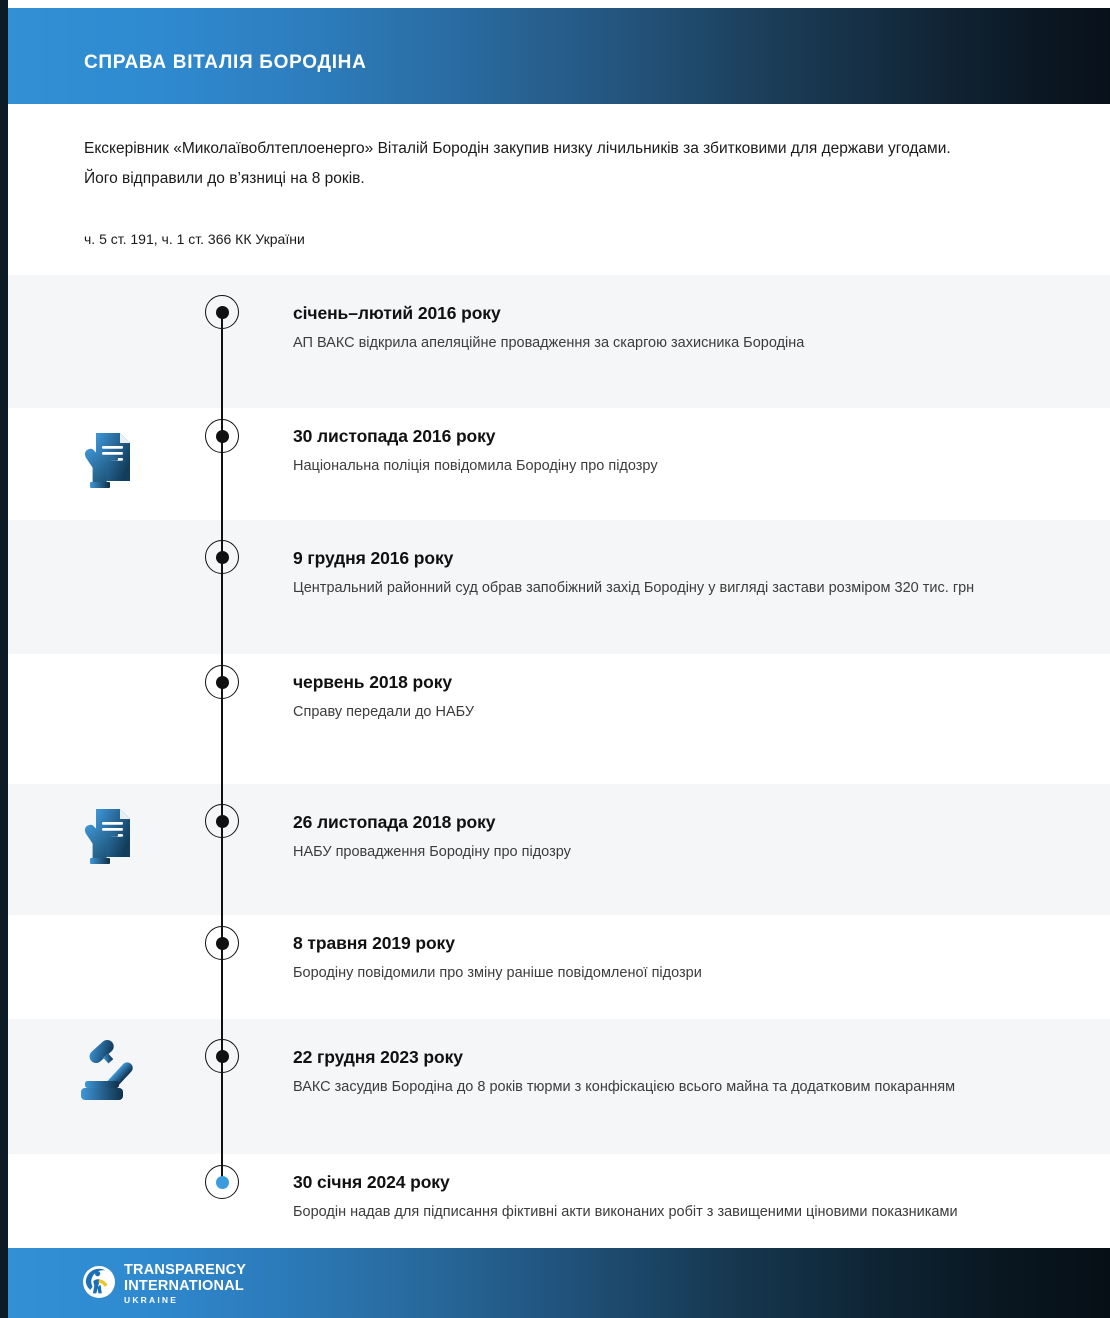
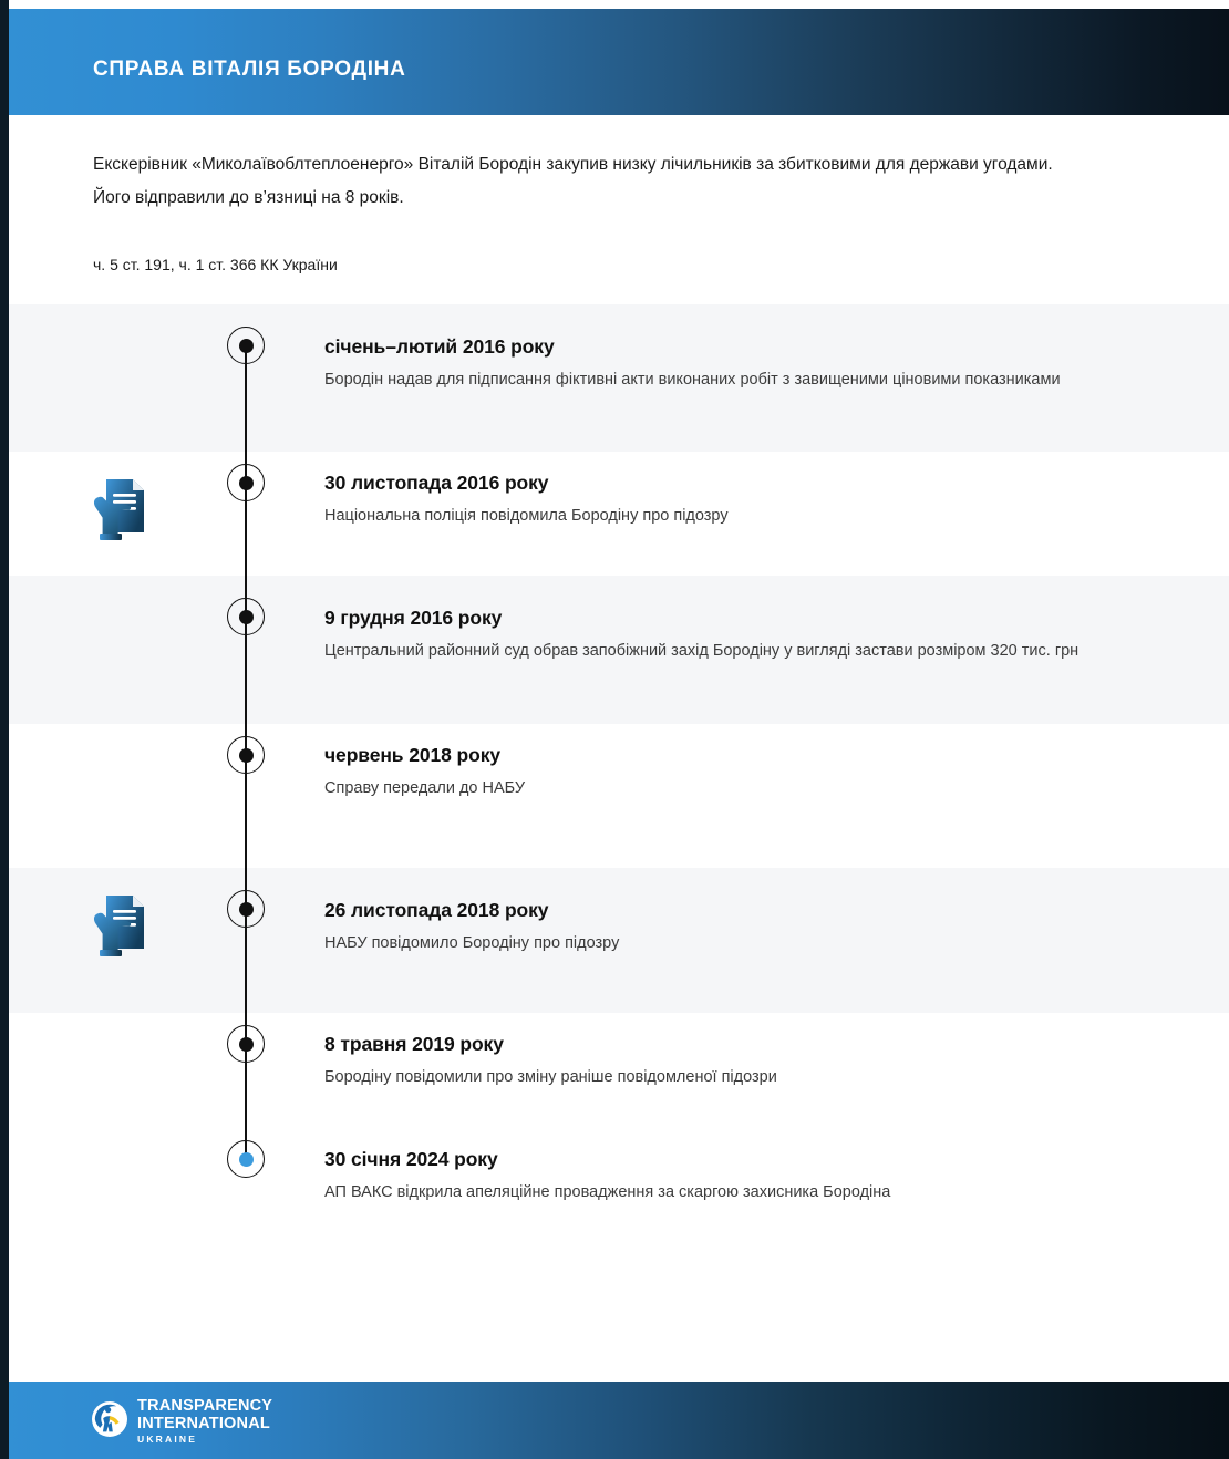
  СПРАВА ВІТАЛІЯ БОРОДІНА
  Екскерівник «Миколаївоблтеплоенерго» Віталій Бородін закупив низку лічильників за збитковими для держави угодами.
  Його відправили до в’язниці на 8 років.
  ч. 5 ст. 191, ч. 1 ст. 366 КК України
  січень–лютий 2016 року
- АП ВАКС відкрила апеляційне провадження за скаргою захисника Бородіна
+ Бородін надав для підписання фіктивні акти виконаних робіт з завищеними ціновими показниками
  30 листопада 2016 року
  Національна поліція повідомила Бородіну про підозру
  9 грудня 2016 року
  Центральний районний суд обрав запобіжний захід Бородіну у вигляді застави розміром 320 тис. грн
  червень 2018 року
  Справу передали до НАБУ
  26 листопада 2018 року
- НАБУ провадження Бородіну про підозру
+ НАБУ повідомило Бородіну про підозру
  8 травня 2019 року
  Бородіну повідомили про зміну раніше повідомленої підозри
- 22 грудня 2023 року
- ВАКС засудив Бородіна до 8 років тюрми з конфіскацією всього майна та додатковим покаранням
  30 січня 2024 року
- Бородін надав для підписання фіктивні акти виконаних робіт з завищеними ціновими показниками
+ АП ВАКС відкрила апеляційне провадження за скаргою захисника Бородіна
  TRANSPARENCY
  INTERNATIONAL
  UKRAINE
